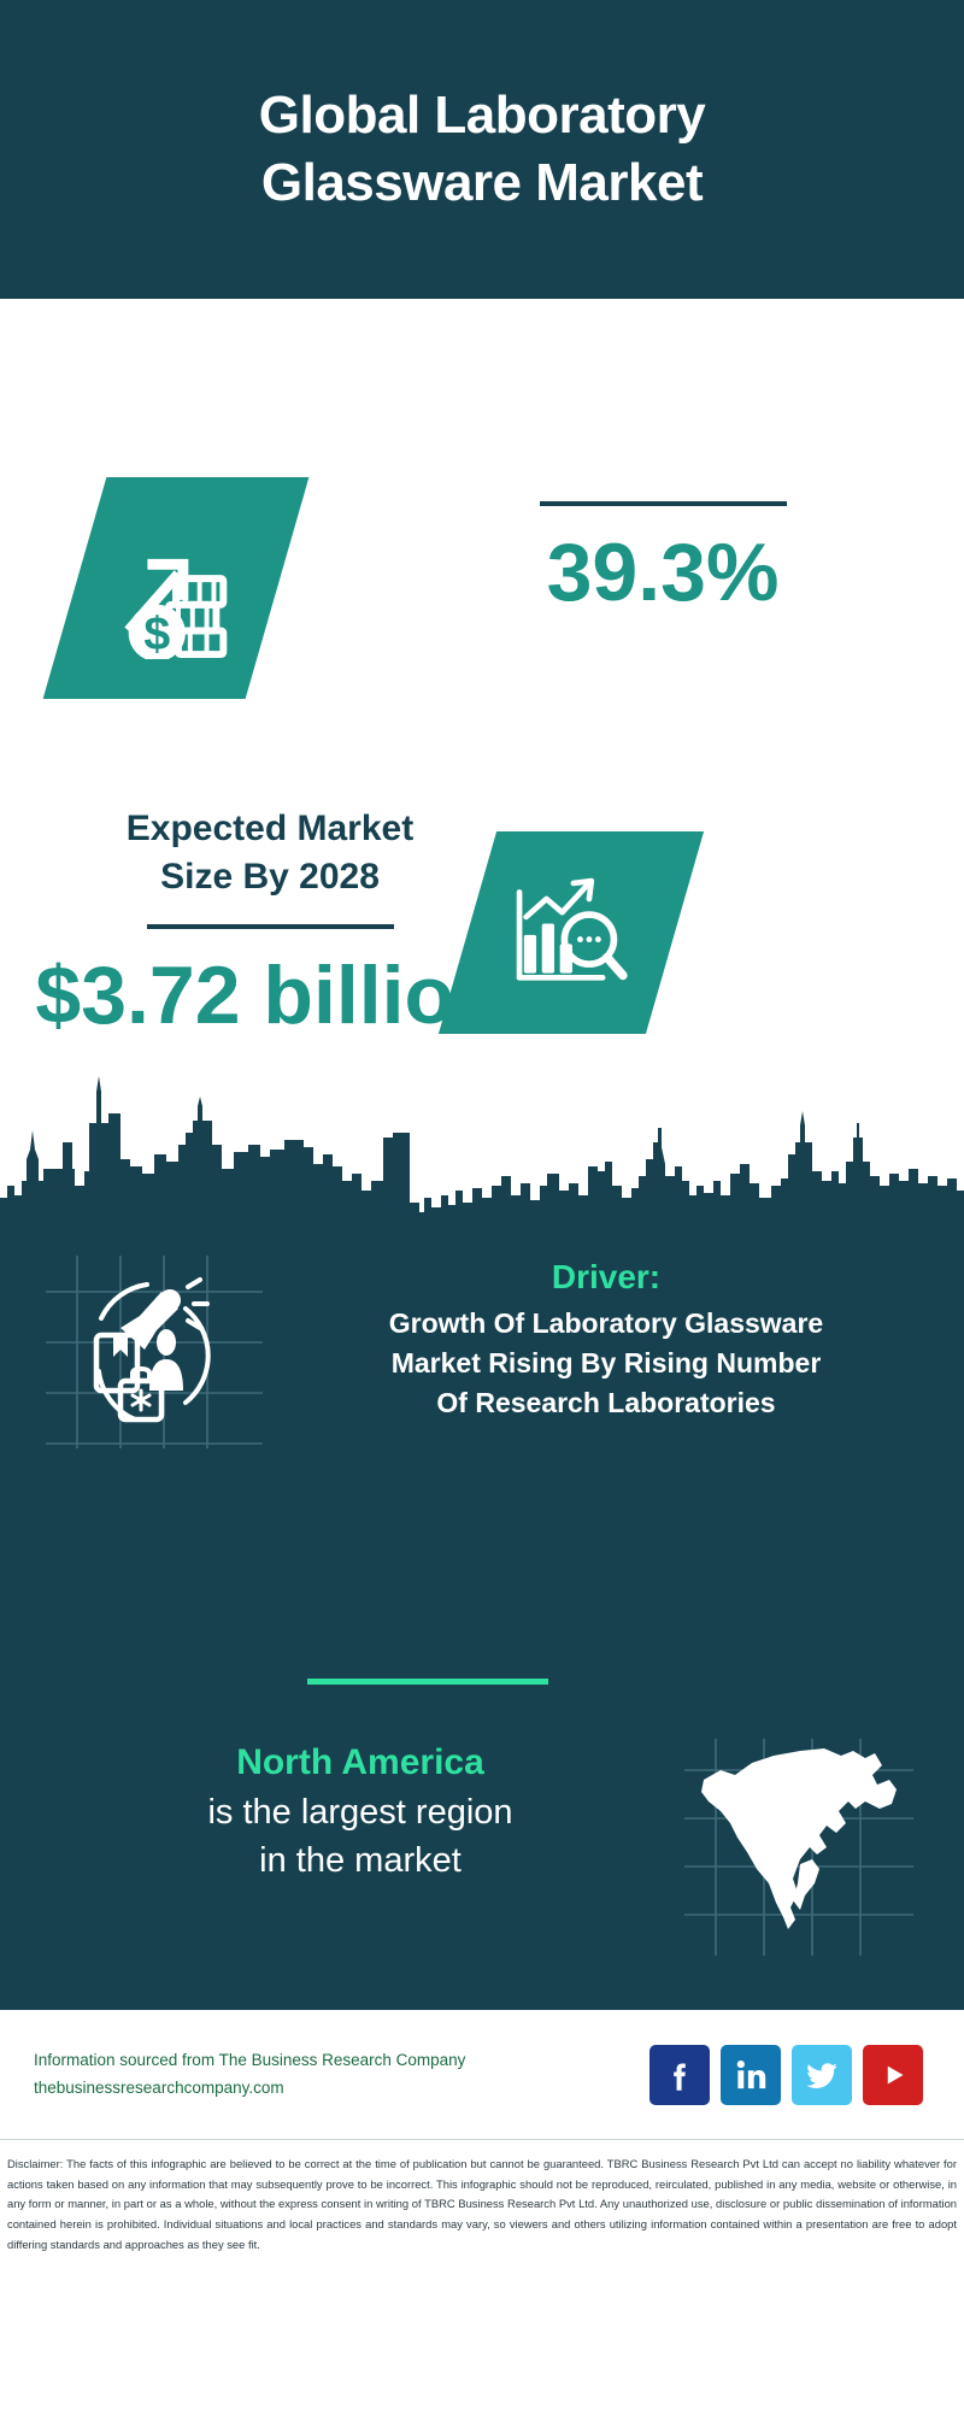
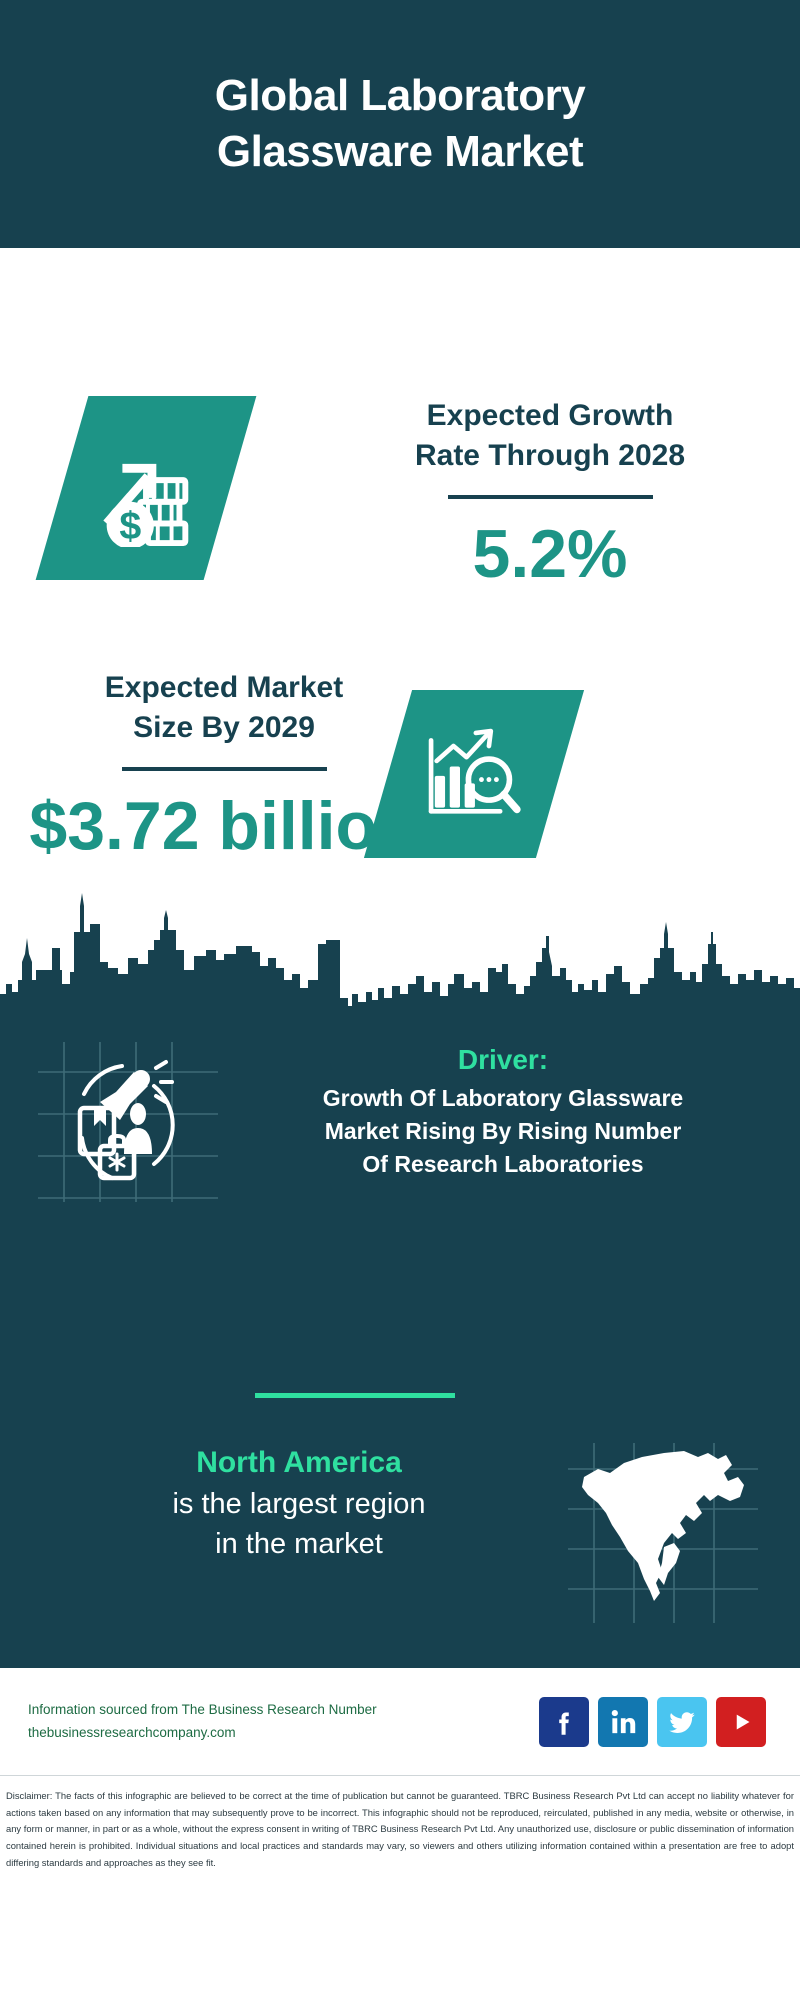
  Global Laboratory
  Glassware Market
+ Expected Growth
+ Rate Through 2028
- 39.3%
+ 5.2%
  Expected Market
- Size By 2028
+ Size By 2029
  $3.72 billio
  Driver:
  Growth Of Laboratory Glassware
  Market Rising By Rising Number
  Of Research Laboratories
  North America
  is the largest region
  in the market
- Information sourced from The Business Research Company
+ Information sourced from The Business Research Number
  thebusinessresearchcompany.com
  Disclaimer: The facts of this infographic are believed to be correct at the time of publication but cannot be guaranteed. TBRC Business Research Pvt Ltd can accept no liability whatever for actions taken based on any information that may subsequently prove to be incorrect. This infographic should not be reproduced, reirculated, published in any media, website or otherwise, in any form or manner, in part or as a whole, without the express consent in writing of TBRC Business Research Pvt Ltd. Any unauthorized use, disclosure or public dissemination of information contained herein is prohibited. Individual situations and local practices and standards may vary, so viewers and others utilizing information contained within a presentation are free to adopt differing standards and approaches as they see fit.
